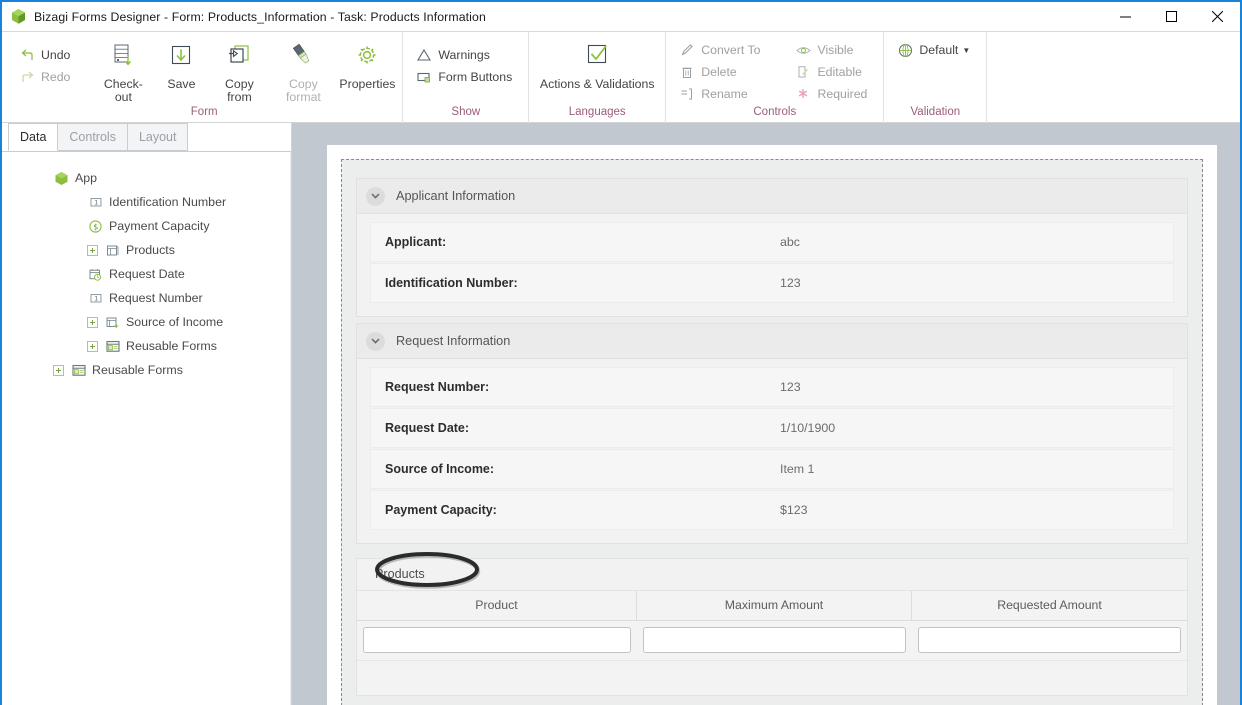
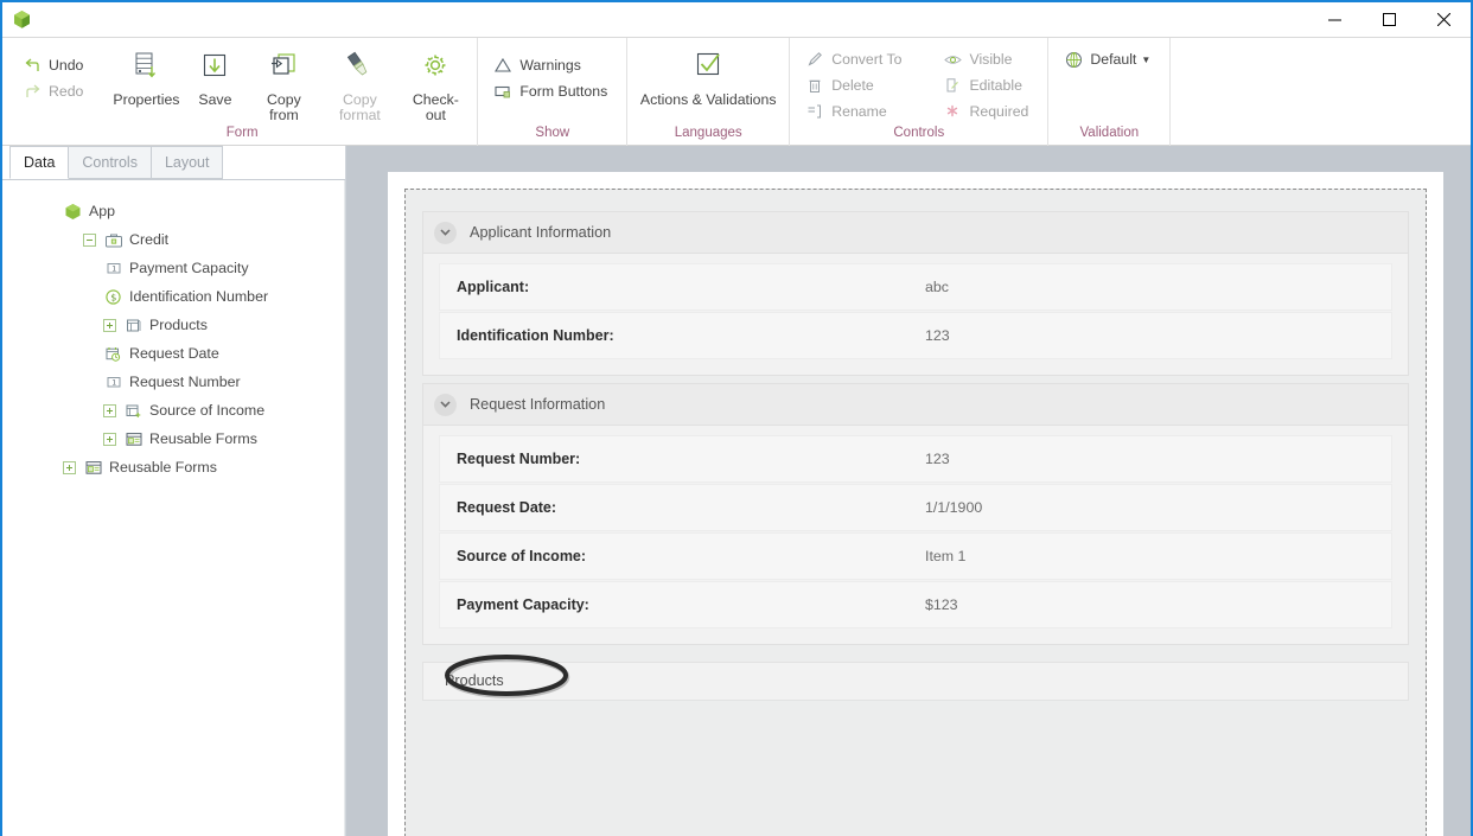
- Bizagi Forms Designer - Form: Products_Information - Task: Products Information
  Undo
  Redo
- Check-out
+ Properties
  Save
  Copy from
  Copy format
- Properties
+ Check-out
  Form
  Warnings
  Form Buttons
  Show
  Actions & Validations
  Languages
  Convert To
  Delete
  Rename
  Visible
  Editable
  Required
  Controls
  Default
  ▼
  Validation
  Data
  Controls
  Layout
  App
+ Credit
- Identification Number
+ Payment Capacity
  $
- Payment Capacity
+ Identification Number
  Products
  Request Date
  Request Number
  Source of Income
  Reusable Forms
  Reusable Forms
  Applicant Information
  Applicant:
  abc
  Identification Number:
  123
  Request Information
  Request Number:
  123
  Request Date:
- 1/10/1900
+ 1/1/1900
  Source of Income:
  Item 1
  Payment Capacity:
  $123
  roducts
- Product
- Maximum Amount
- Requested Amount
